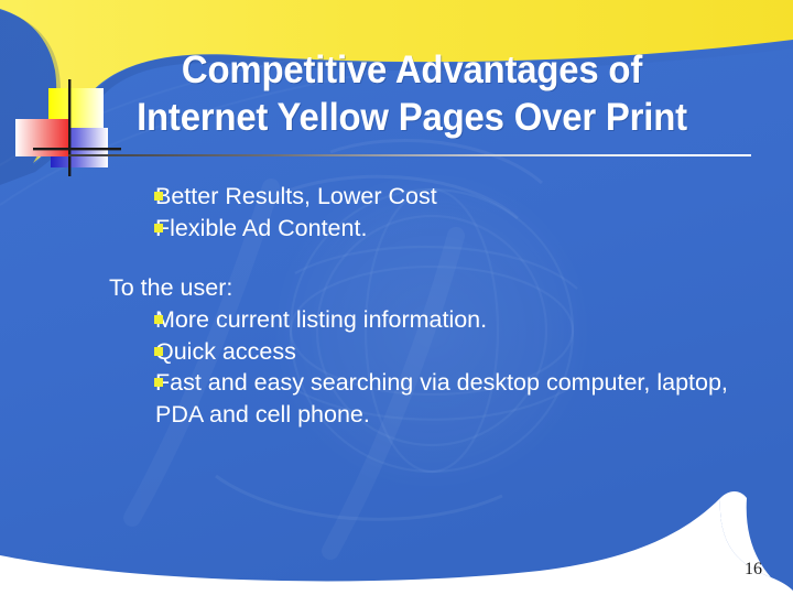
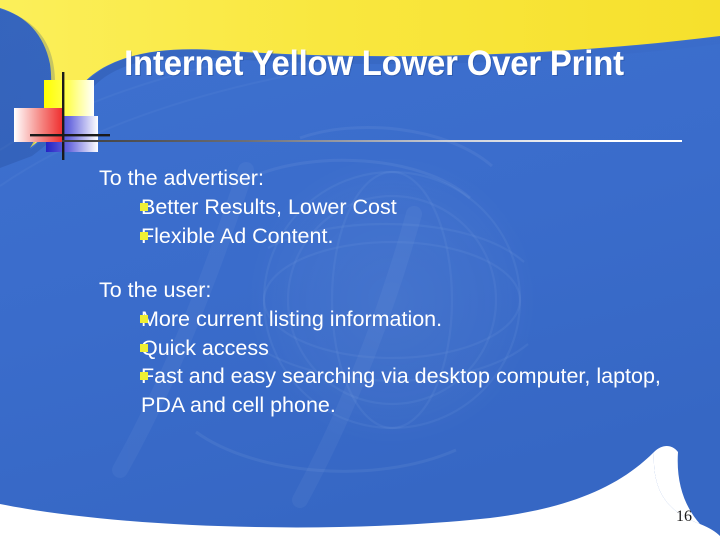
- Competitive Advantages of
- Internet Yellow Pages Over Print
+ Internet Yellow Lower Over Print
+ To the advertiser:
  Better Results, Lower Cost
  lexible Ad Content.
  To the user:
  More current listing information.
  Quick access
  ast and easy searching via desktop computer, laptop, PDA and cell phone.
  16
